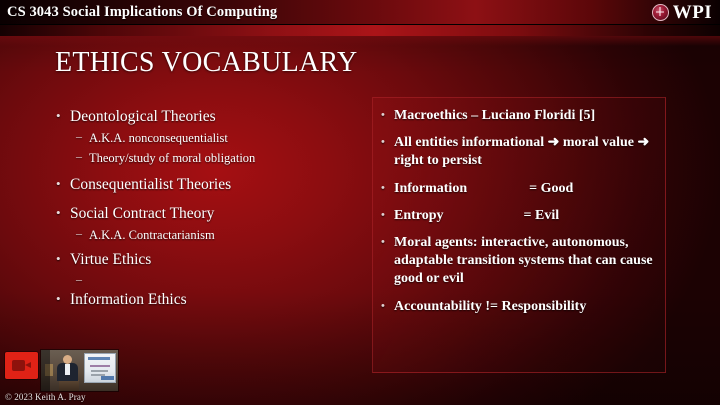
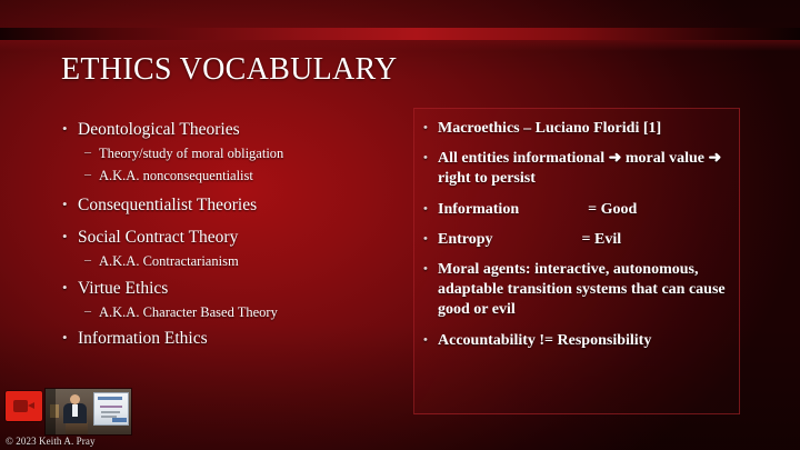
- CS 3043 Social Implications Of Computing
- WPI
  ETHICS VOCABULARY
  •
  Deontological Theories
  –
- A.K.A. nonconsequentialist
+ Theory/study of moral obligation
  –
- Theory/study of moral obligation
+ A.K.A. nonconsequentialist
  •
  Consequentialist Theories
  •
  Social Contract Theory
  –
  A.K.A. Contractarianism
  •
  Virtue Ethics
  –
+ A.K.A. Character Based Theory
  •
  Information Ethics
  •
- Macroethics – Luciano Floridi [5]
+ Macroethics – Luciano Floridi [1]
  •
  All entities informational ➜ moral value ➜ right to persist
  •
  Information = Good
  •
  Entropy = Evil
  •
  Moral agents: interactive, autonomous, adaptable transition systems that can cause good or evil
  •
  Accountability != Responsibility
  © 2023 Keith A. Pray
